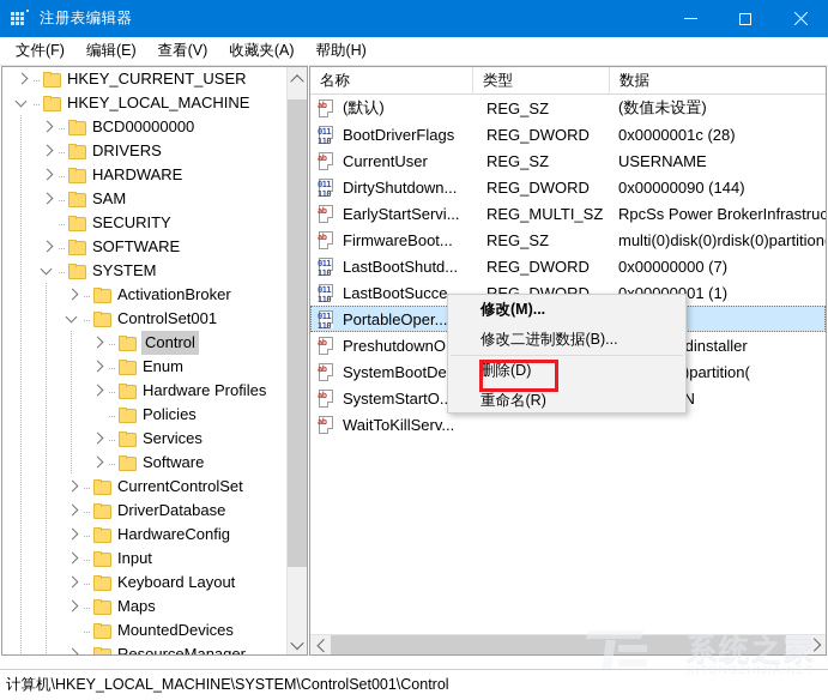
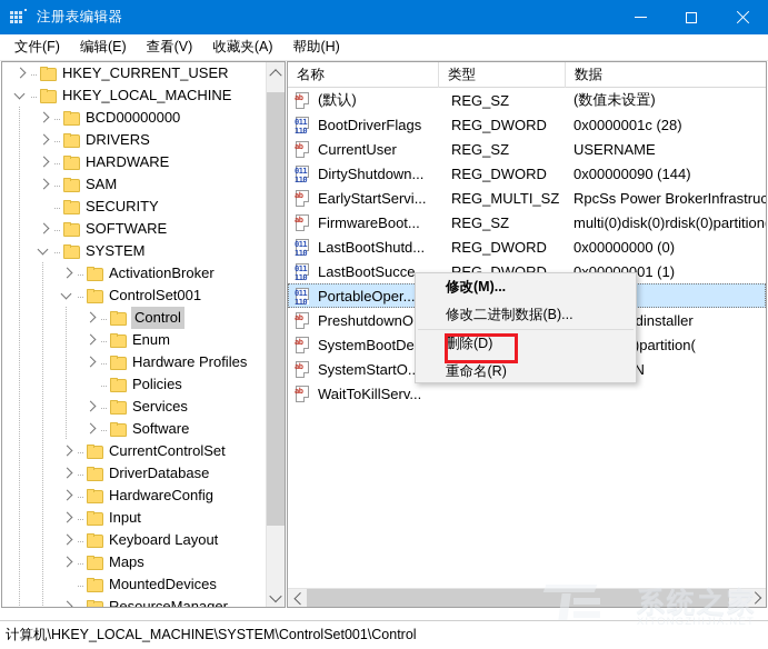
  注册表编辑器
  文件(F)
  编辑(E)
  查看(V)
  收藏夹(A)
  帮助(H)
  HKEY_CURRENT_USER
  HKEY_LOCAL_MACHINE
  BCD00000000
  DRIVERS
  HARDWARE
  SAM
  SECURITY
  SOFTWARE
  SYSTEM
  ActivationBroker
  ControlSet001
  Control
  Enum
  Hardware Profiles
  Policies
  Services
  Software
  CurrentControlSet
  DriverDatabase
  HardwareConfig
  Input
  Keyboard Layout
  Maps
  MountedDevices
  ResourceManager
  名称
  类型
  数据
  ab
  (默认)
  REG_SZ
  (数值未设置)
  011
  110
  BootDriverFlags
  REG_DWORD
  0x0000001c (28)
  ab
  CurrentUser
  REG_SZ
  USERNAME
  011
  110
  DirtyShutdown...
  REG_DWORD
  0x00000090 (144)
  ab
  EarlyStartServi...
  REG_MULTI_SZ
  RpcSs Power BrokerInfrastruc
  ab
  FirmwareBoot...
  REG_SZ
  multi(0)disk(0)rdisk(0)partition
  011
  110
  LastBootShutd...
  REG_DWORD
- 0x00000000 (7)
+ 0x00000000 (0)
  011
  110
  LastBootSucce...
  REG_DWORD
  0x00000001 (1)
  011
  110
  PortableOper...
  ab
  PreshutdownO
  ab
  SystemBootDe
  ab
  SystemStartO.
  ab
  WaitToKillServ...
  修改(M)...
  修改二进制数据(B)...
  删除(D)
  重命名(R)
  计算机\HKEY_LOCAL_MACHINE\SYSTEM\ControlSet001\Control
  系统之家
  XITONGZHIJIA.NET
